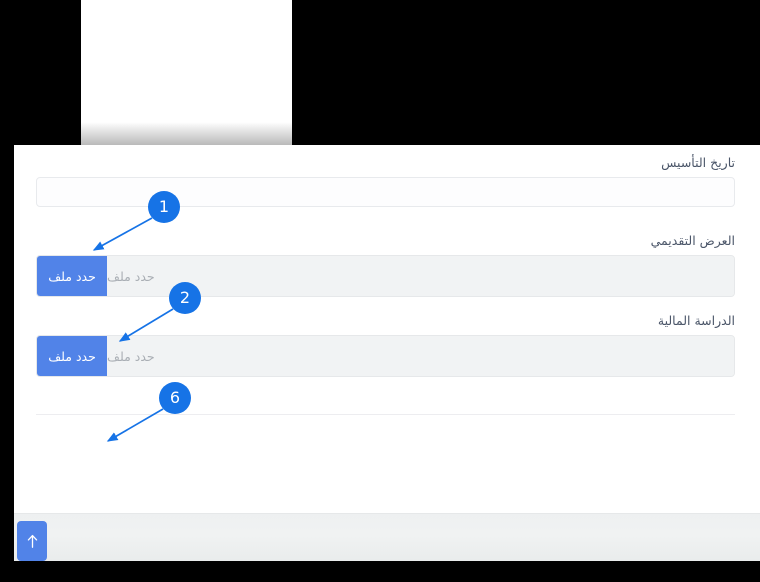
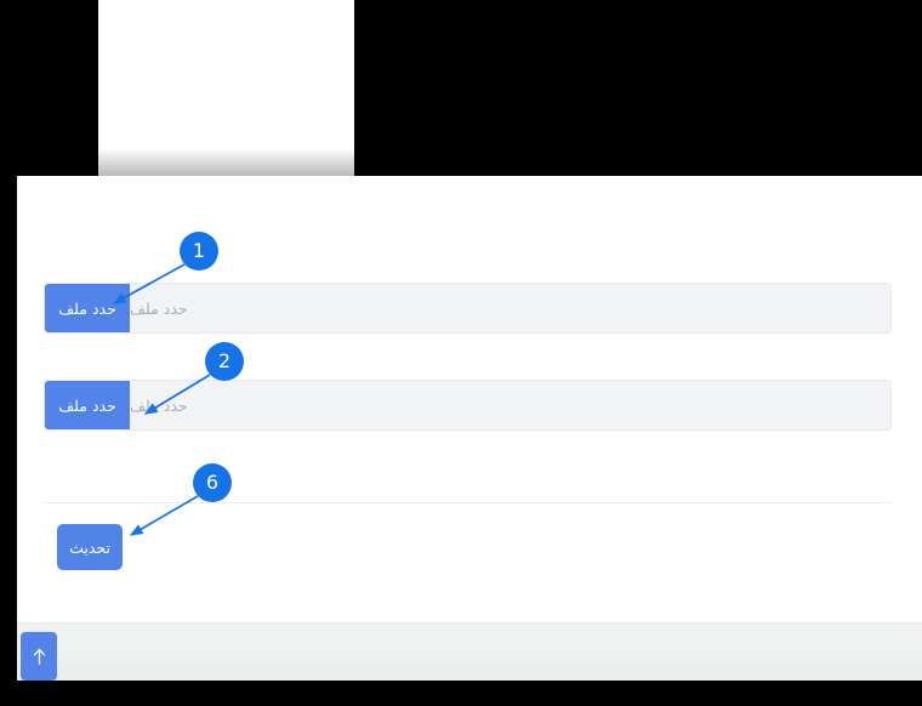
- تاريخ التأسيس
- العرض التقديمي
  حدد ملف
  حدد ملف
- الدراسة المالية
  حدد ملف
  حدد ملف
+ تحديث
  1
  2
  6
